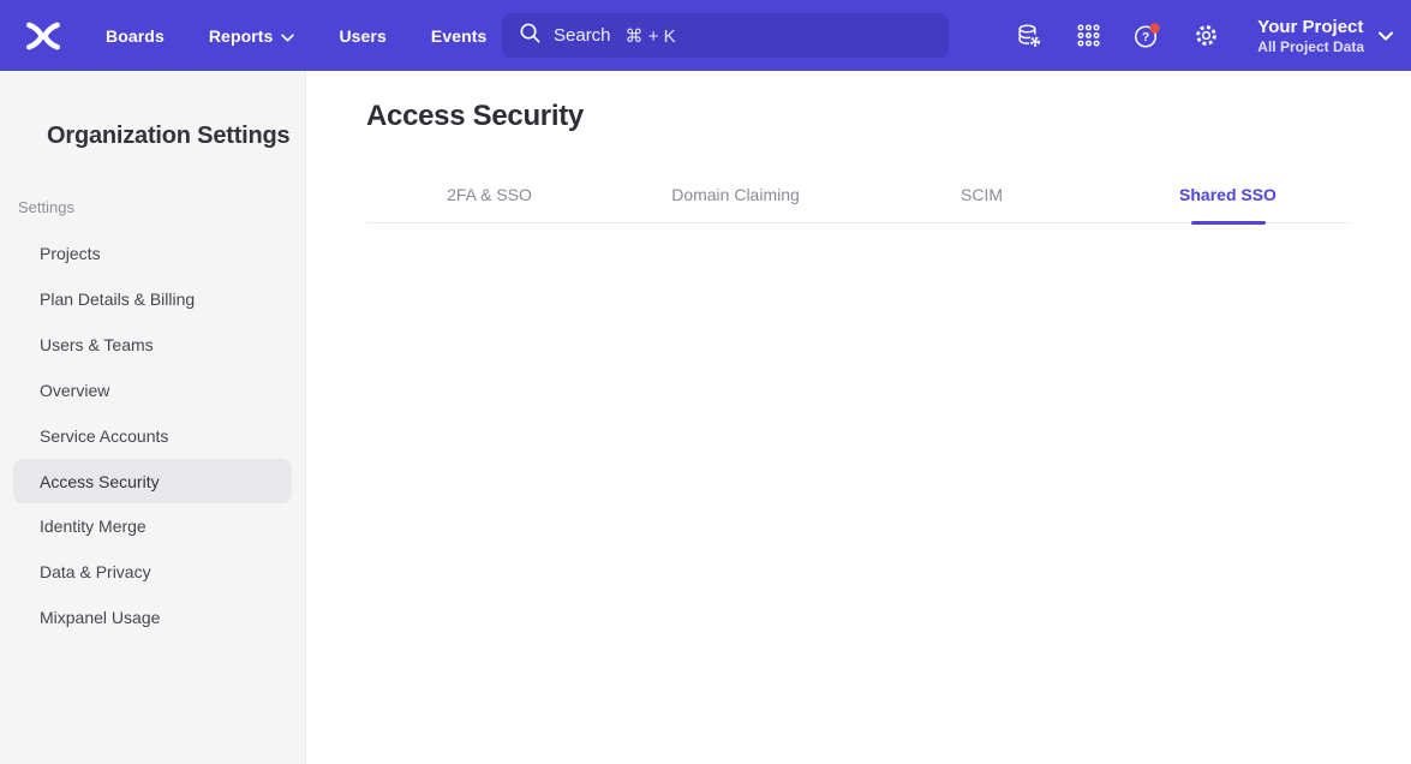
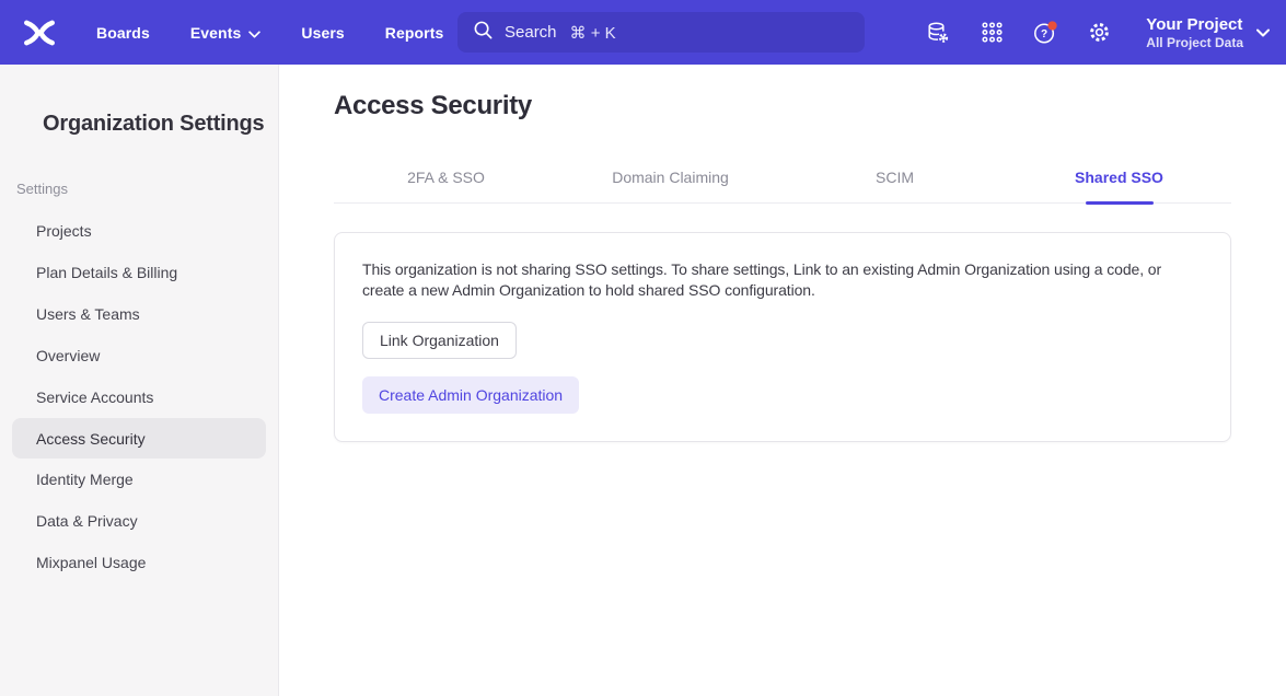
  Boards
- Reports
+ Events
  Users
- Events
+ Reports
  Search
  ⌘ + K
  ?
  Your Project
  All Project Data
  Organization Settings
  Settings
  Projects
  Plan Details & Billing
  Users & Teams
  Overview
  Service Accounts
  Access Security
  Identity Merge
  Data & Privacy
  Mixpanel Usage
  Access Security
  2FA & SSO
  Domain Claiming
  SCIM
  Shared SSO
+ This organization is not sharing SSO settings. To share settings, Link to an existing Admin Organization using a code, or create a new Admin Organization to hold shared SSO configuration.
+ Link Organization
+ Create Admin Organization
